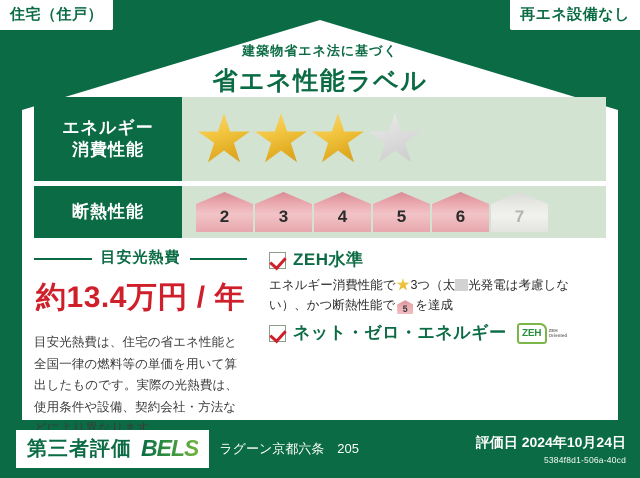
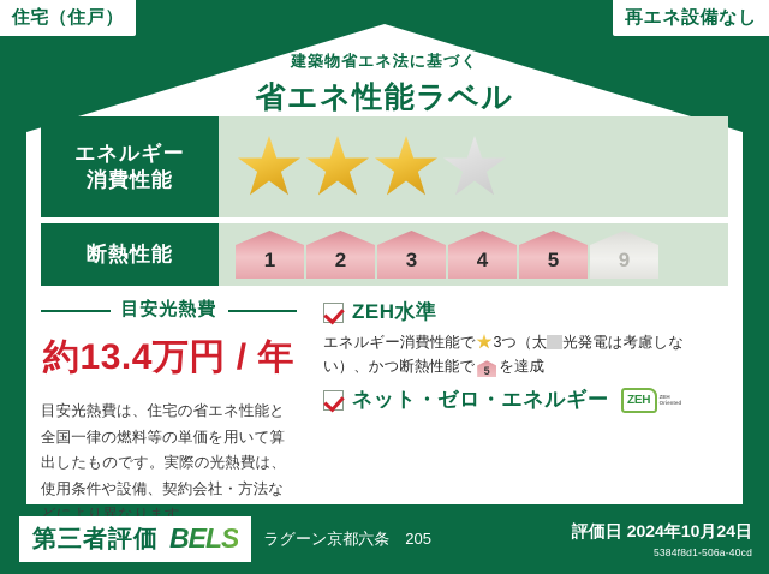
  住宅（住戸）
  再エネ設備なし
  建築物省エネ法に基づく
  省エネ性能ラベル
  エネルギー
  消費性能
  断熱性能
+ 1
  2
  3
  4
  5
- 6
- 7
+ 9
  目安光熱費
  約13.4万円 / 年
  目安光熱費は、住宅の省エネ性能と全国一律の燃料等の単価を用いて算出したものです。実際の光熱費は、使用条件や設備、契約会社・方法などにより異なります。
  ZEH水準
  エネルギー消費性能で 3つ（太 光発電は考慮しない）、かつ断熱性能で 5 を達成
  ネット・ゼロ・エネルギー
  ZEH
  第三者評価
  BELS
  ラグーン京都六条 205
  評価日 2024年10月24日
  5384f8d1-506a-40cd
